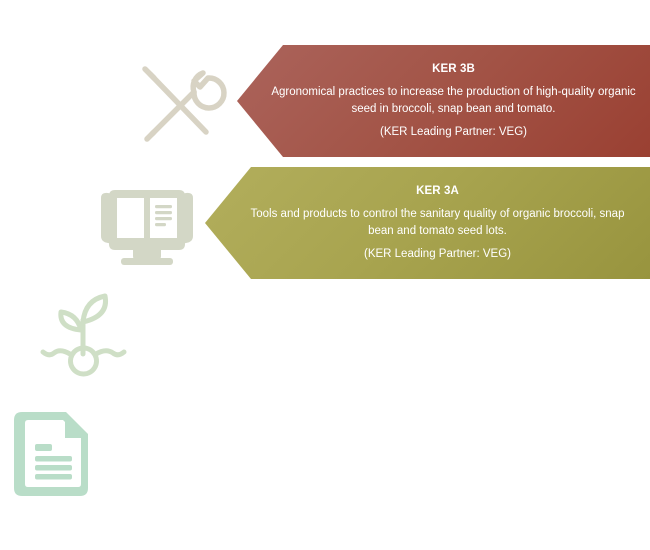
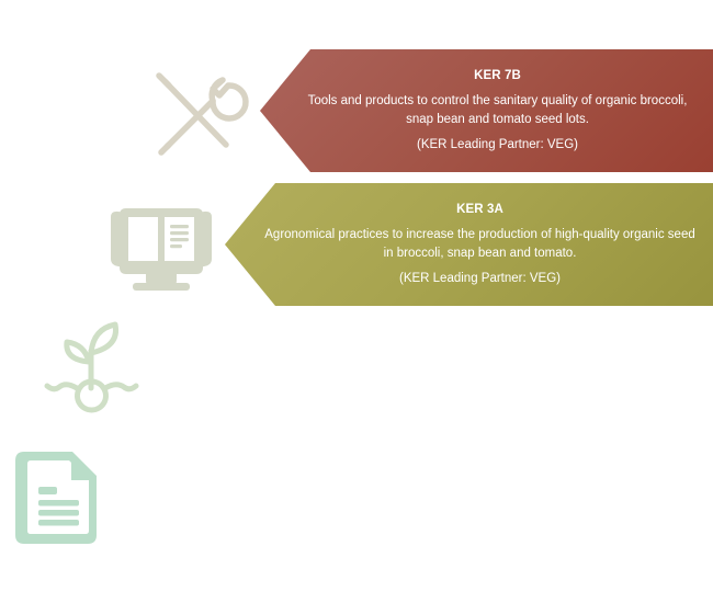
- KER 3B
+ KER 7B
- Agronomical practices to increase the production of high-quality organic seed in broccoli, snap bean and tomato.
+ Tools and products to control the sanitary quality of organic broccoli, snap bean and tomato seed lots.
  (KER Leading Partner: VEG)
  KER 3A
- Tools and products to control the sanitary quality of organic broccoli, snap bean and tomato seed lots.
+ Agronomical practices to increase the production of high-quality organic seed in broccoli, snap bean and tomato.
  (KER Leading Partner: VEG)
